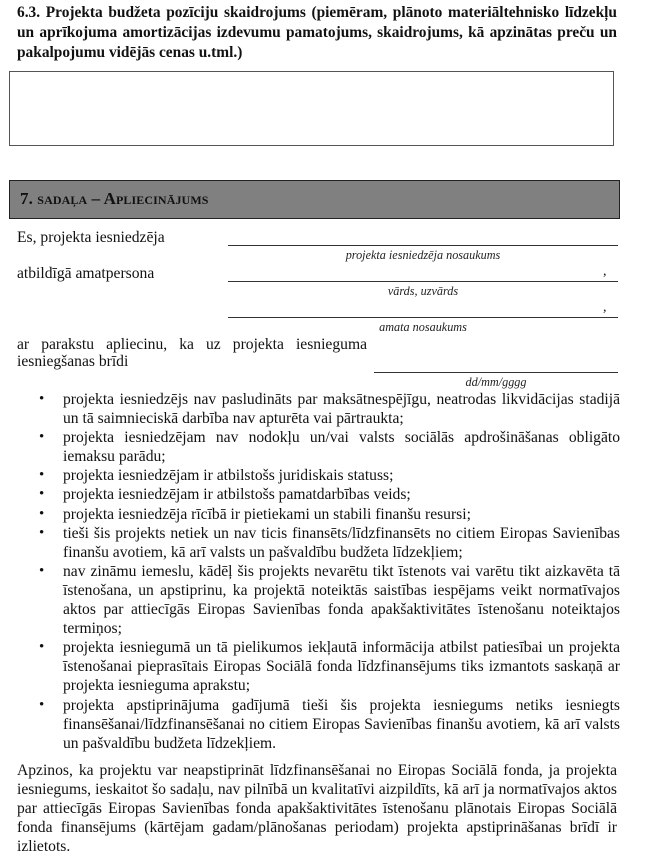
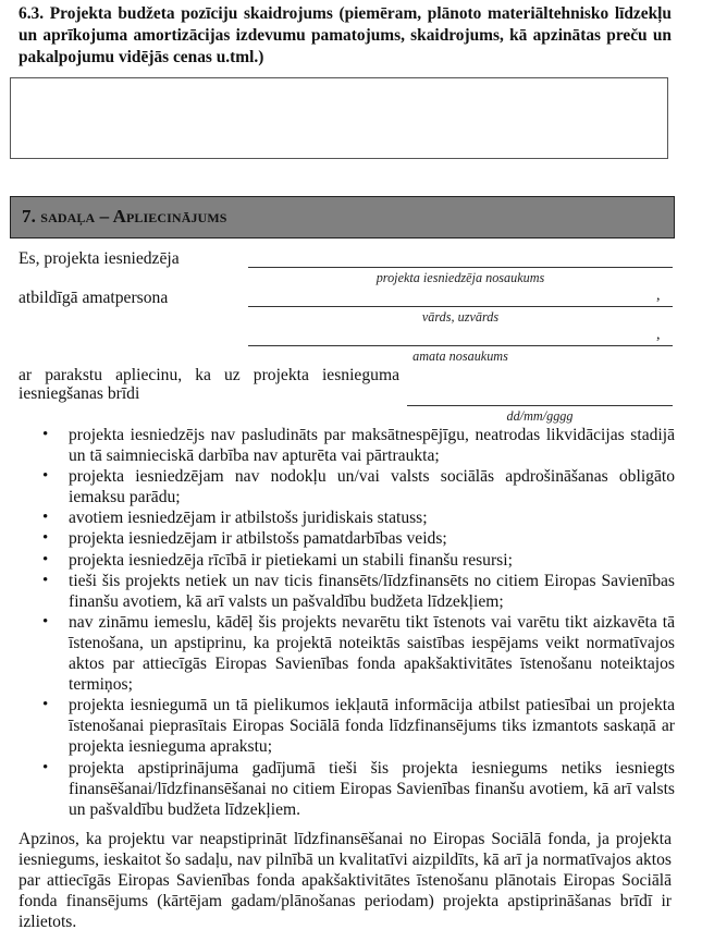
  6.3. Projekta budžeta pozīciju skaidrojums (piemēram, plānoto materiāltehnisko līdzekļu un aprīkojuma amortizācijas izdevumu pamatojums, skaidrojums, kā apzinātas preču un pakalpojumu vidējās cenas u.tml.)
  7. sadaļa – Apliecinājums
  Es, projekta iesniedzēja
  projekta iesniedzēja nosaukums
  atbildīgā amatpersona
  ,
  vārds, uzvārds
  ,
  amata nosaukums
  ar parakstu apliecinu, ka uz projekta iesnieguma iesniegšanas brīdi
  dd/mm/gggg
  •
  projekta iesniedzējs nav pasludināts par maksātnespējīgu, neatrodas likvidācijas stadijā un tā saimnieciskā darbība nav apturēta vai pārtraukta;
  •
  projekta iesniedzējam nav nodokļu un/vai valsts sociālās apdrošināšanas obligāto iemaksu parādu;
  •
- projekta iesniedzējam ir atbilstošs juridiskais statuss;
+ avotiem iesniedzējam ir atbilstošs juridiskais statuss;
  •
  projekta iesniedzējam ir atbilstošs pamatdarbības veids;
  •
  projekta iesniedzēja rīcībā ir pietiekami un stabili finanšu resursi;
  •
  tieši šis projekts netiek un nav ticis finansēts/līdzfinansēts no citiem Eiropas Savienības finanšu avotiem, kā arī valsts un pašvaldību budžeta līdzekļiem;
  •
  nav zināmu iemeslu, kādēļ šis projekts nevarētu tikt īstenots vai varētu tikt aizkavēta tā īstenošana, un apstiprinu, ka projektā noteiktās saistības iespējams veikt normatīvajos aktos par attiecīgās Eiropas Savienības fonda apakšaktivitātes īstenošanu noteiktajos termiņos;
  •
  projekta iesniegumā un tā pielikumos iekļautā informācija atbilst patiesībai un projekta īstenošanai pieprasītais Eiropas Sociālā fonda līdzfinansējums tiks izmantots saskaņā ar projekta iesnieguma aprakstu;
  •
  projekta apstiprinājuma gadījumā tieši šis projekta iesniegums netiks iesniegts finansēšanai/līdzfinansēšanai no citiem Eiropas Savienības finanšu avotiem, kā arī valsts un pašvaldību budžeta līdzekļiem.
  Apzinos, ka projektu var neapstiprināt līdzfinansēšanai no Eiropas Sociālā fonda, ja projekta iesniegums, ieskaitot šo sadaļu, nav pilnībā un kvalitatīvi aizpildīts, kā arī ja normatīvajos aktos par attiecīgās Eiropas Savienības fonda apakšaktivitātes īstenošanu plānotais Eiropas Sociālā fonda finansējums (kārtējam gadam/plānošanas periodam) projekta apstiprināšanas brīdī ir izlietots.
